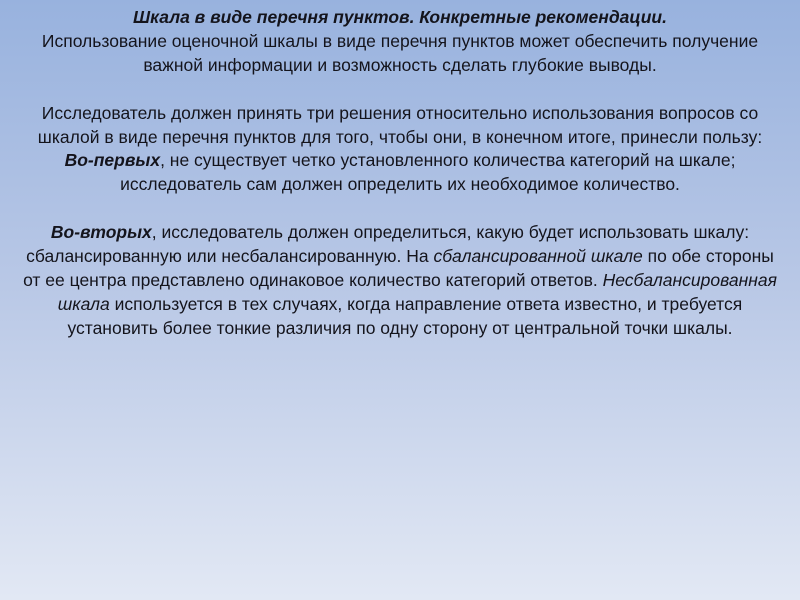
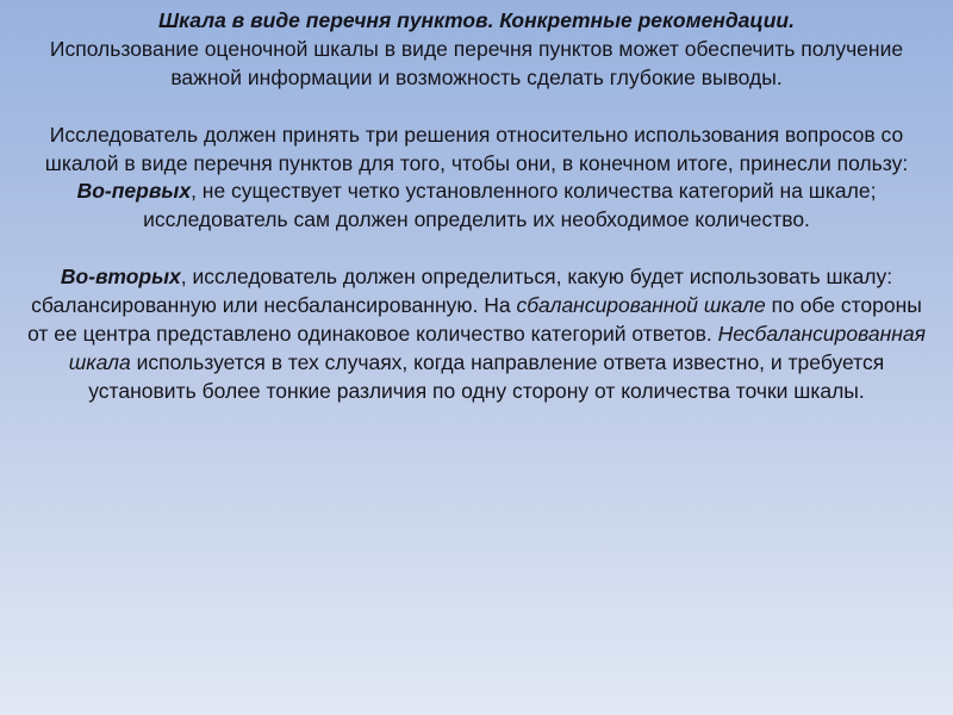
  Шкала в виде перечня пунктов. Конкретные рекомендации.
  Использование оценочной шкалы в виде перечня пунктов может обеспечить получение важной информации и возможность сделать глубокие выводы.
  Исследователь должен принять три решения относительно использования вопросов со шкалой в виде перечня пунктов для того, чтобы они, в конечном итоге, принесли пользу:
  Во-первых, не существует четко установленного количества категорий на шкале; исследователь сам должен определить их необходимое количество.
- Во-вторых, исследователь должен определиться, какую будет использовать шкалу: сбалансированную или несбалансированную. На сбалансированной шкале по обе стороны от ее центра представлено одинаковое количество категорий ответов. Несбалансированная шкала используется в тех случаях, когда направление ответа известно, и требуется установить более тонкие различия по одну сторону от центральной точки шкалы.
+ Во-вторых, исследователь должен определиться, какую будет использовать шкалу: сбалансированную или несбалансированную. На сбалансированной шкале по обе стороны от ее центра представлено одинаковое количество категорий ответов. Несбалансированная шкала используется в тех случаях, когда направление ответа известно, и требуется установить более тонкие различия по одну сторону от количества точки шкалы.
